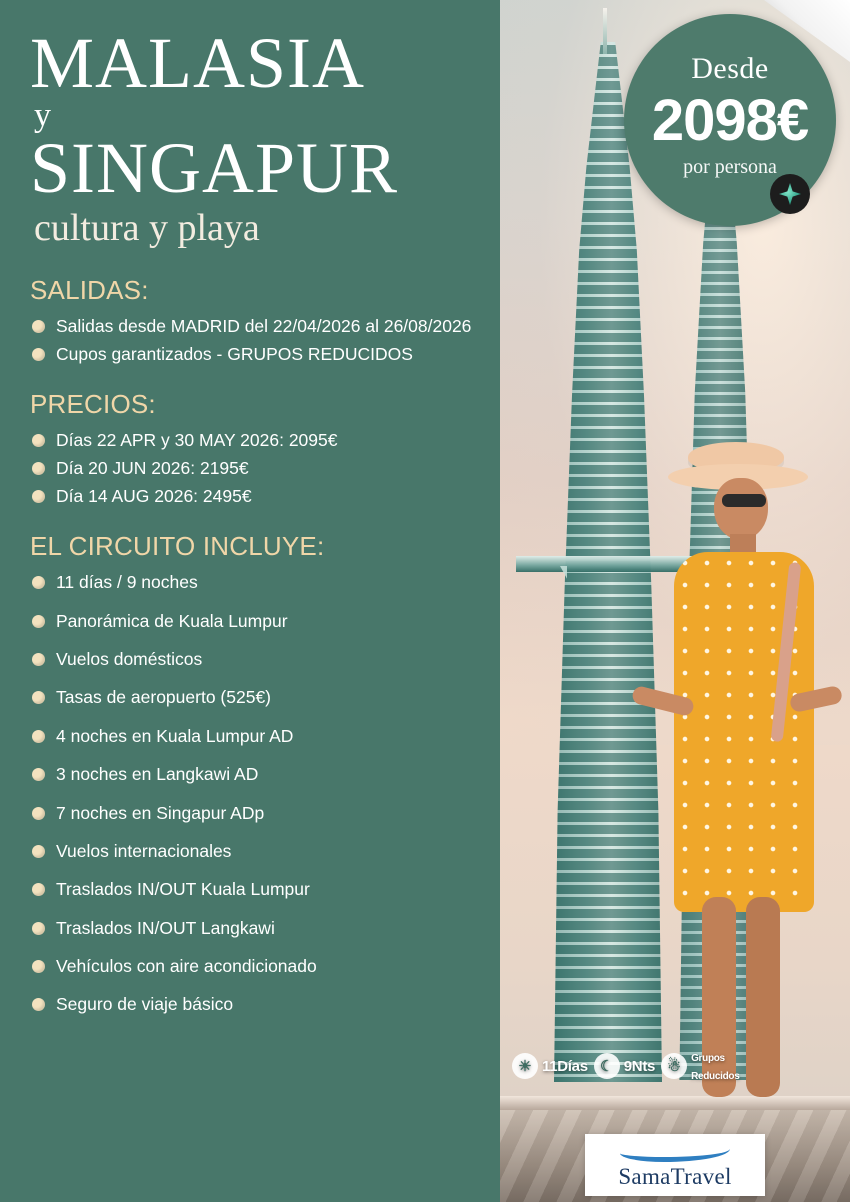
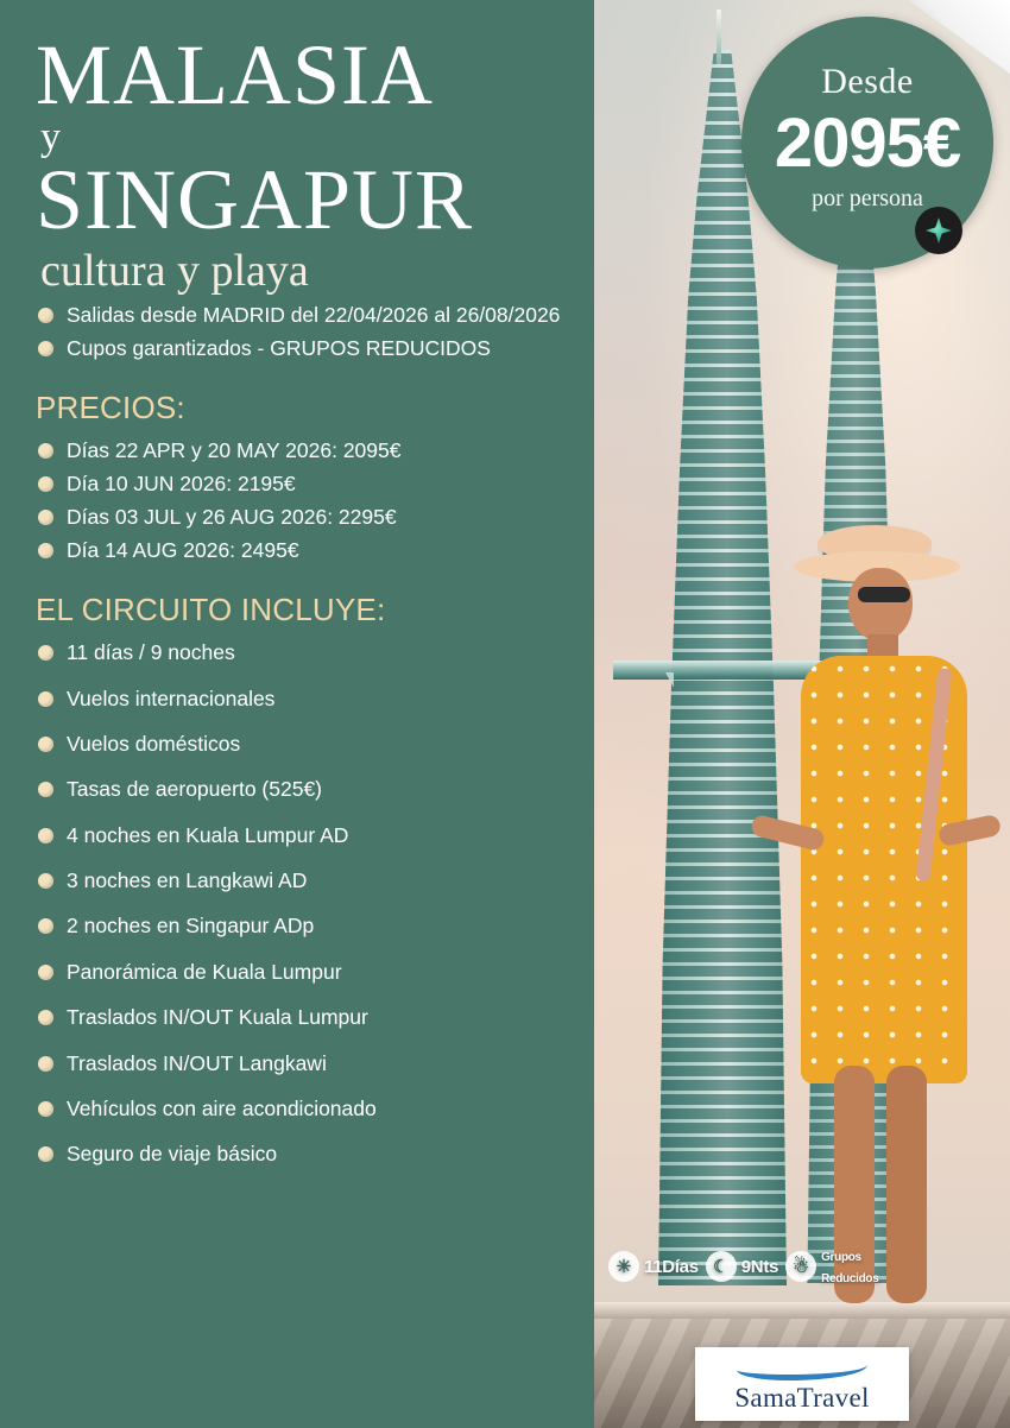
  Desde
- 2098€
+ 2095€
  por persona
  ☀
  11Días
  ☾
  9Nts
  ☃
  Grupos
  Reducidos
  SamaTravel
  MALASIA
  y
  SINGAPUR
  cultura y playa
- SALIDAS:
  Salidas desde MADRID del 22/04/2026 al 26/08/2026
  Cupos garantizados - GRUPOS REDUCIDOS
  PRECIOS:
- Días 22 APR y 30 MAY 2026: 2095€
+ Días 22 APR y 20 MAY 2026: 2095€
- Día 20 JUN 2026: 2195€
+ Día 10 JUN 2026: 2195€
+ Días 03 JUL y 26 AUG 2026: 2295€
  Día 14 AUG 2026: 2495€
  EL CIRCUITO INCLUYE:
  11 días / 9 noches
- Panorámica de Kuala Lumpur
+ Vuelos internacionales
  Vuelos domésticos
  Tasas de aeropuerto (525€)
  4 noches en Kuala Lumpur AD
  3 noches en Langkawi AD
- 7 noches en Singapur ADp
+ 2 noches en Singapur ADp
- Vuelos internacionales
+ Panorámica de Kuala Lumpur
  Traslados IN/OUT Kuala Lumpur
  Traslados IN/OUT Langkawi
  Vehículos con aire acondicionado
  Seguro de viaje básico
